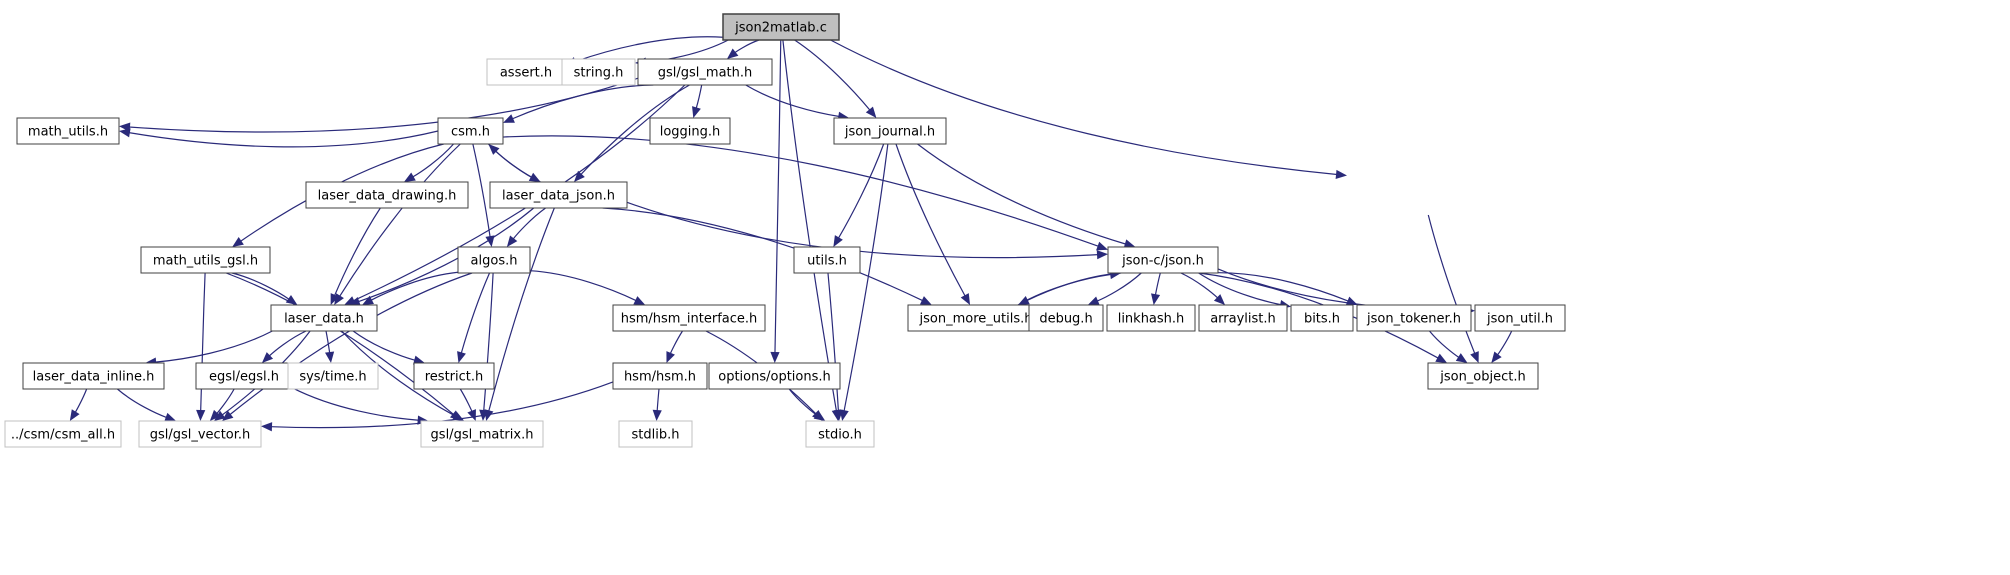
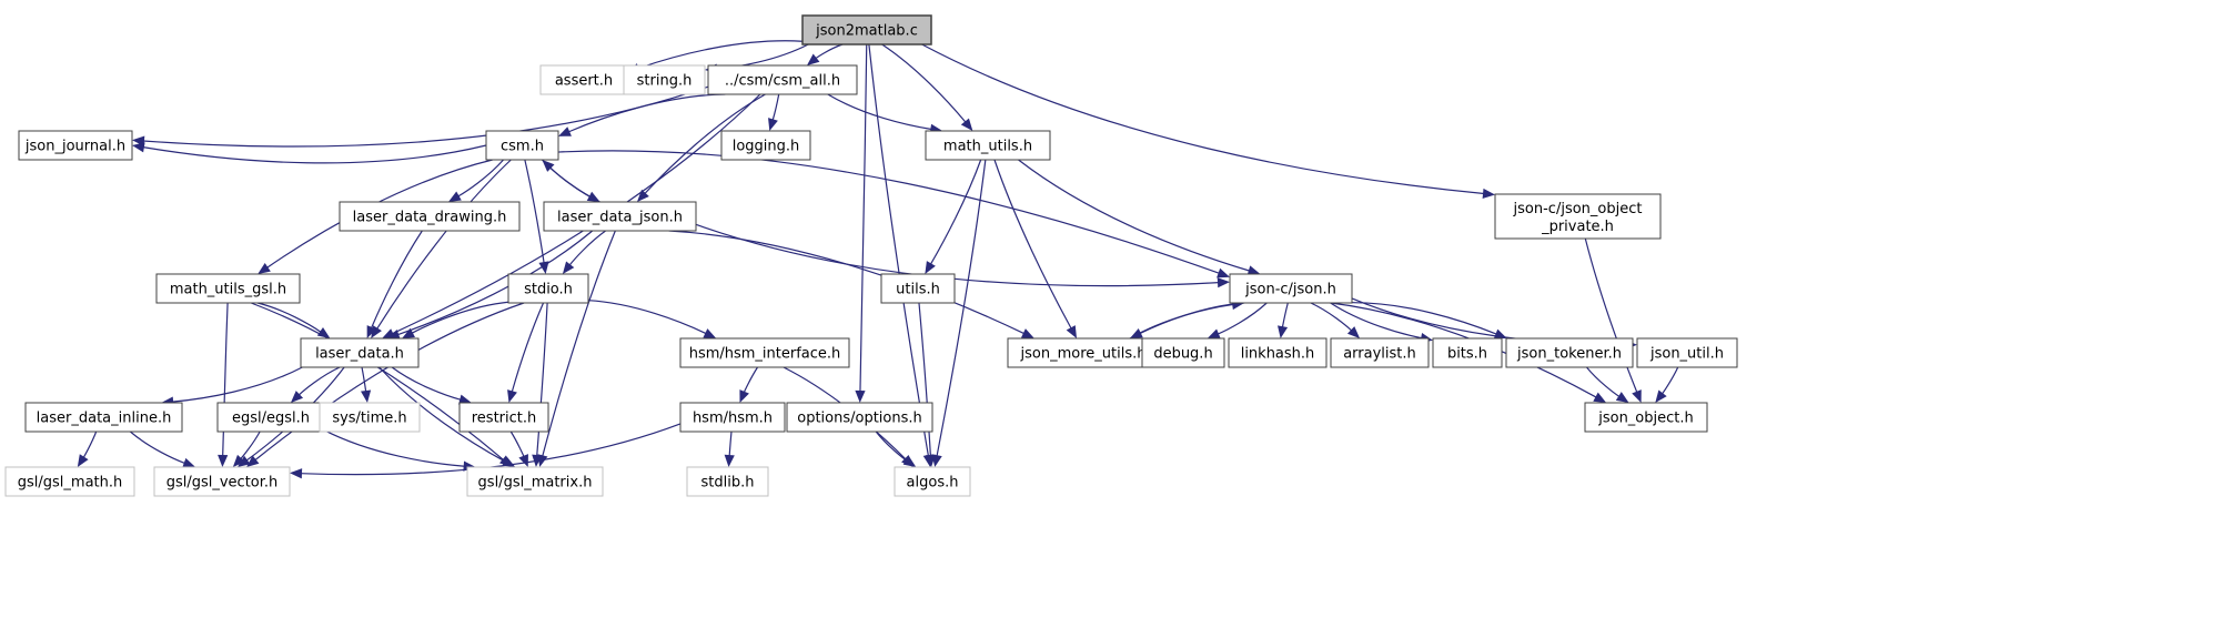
  json2matlab.c
  assert.h
  string.h
- gsl/gsl_math.h
+ ../csm/csm_all.h
- math_utils.h
+ json_journal.h
  csm.h
  logging.h
- json_journal.h
+ math_utils.h
+ json-c/json_object _private.h
  laser_data_drawing.h
  laser_data_json.h
  math_utils_gsl.h
- algos.h
+ stdio.h
  utils.h
  json-c/json.h
  laser_data.h
  hsm/hsm_interface.h
  json_more_utils.h
  debug.h
  linkhash.h
  arraylist.h
  bits.h
  json_tokener.h
  json_util.h
  laser_data_inline.h
  egsl/egsl.h
  sys/time.h
  restrict.h
  hsm/hsm.h
  options/options.h
  json_object.h
- ../csm/csm_all.h
+ gsl/gsl_math.h
  gsl/gsl_vector.h
  gsl/gsl_matrix.h
  stdlib.h
- stdio.h
+ algos.h
